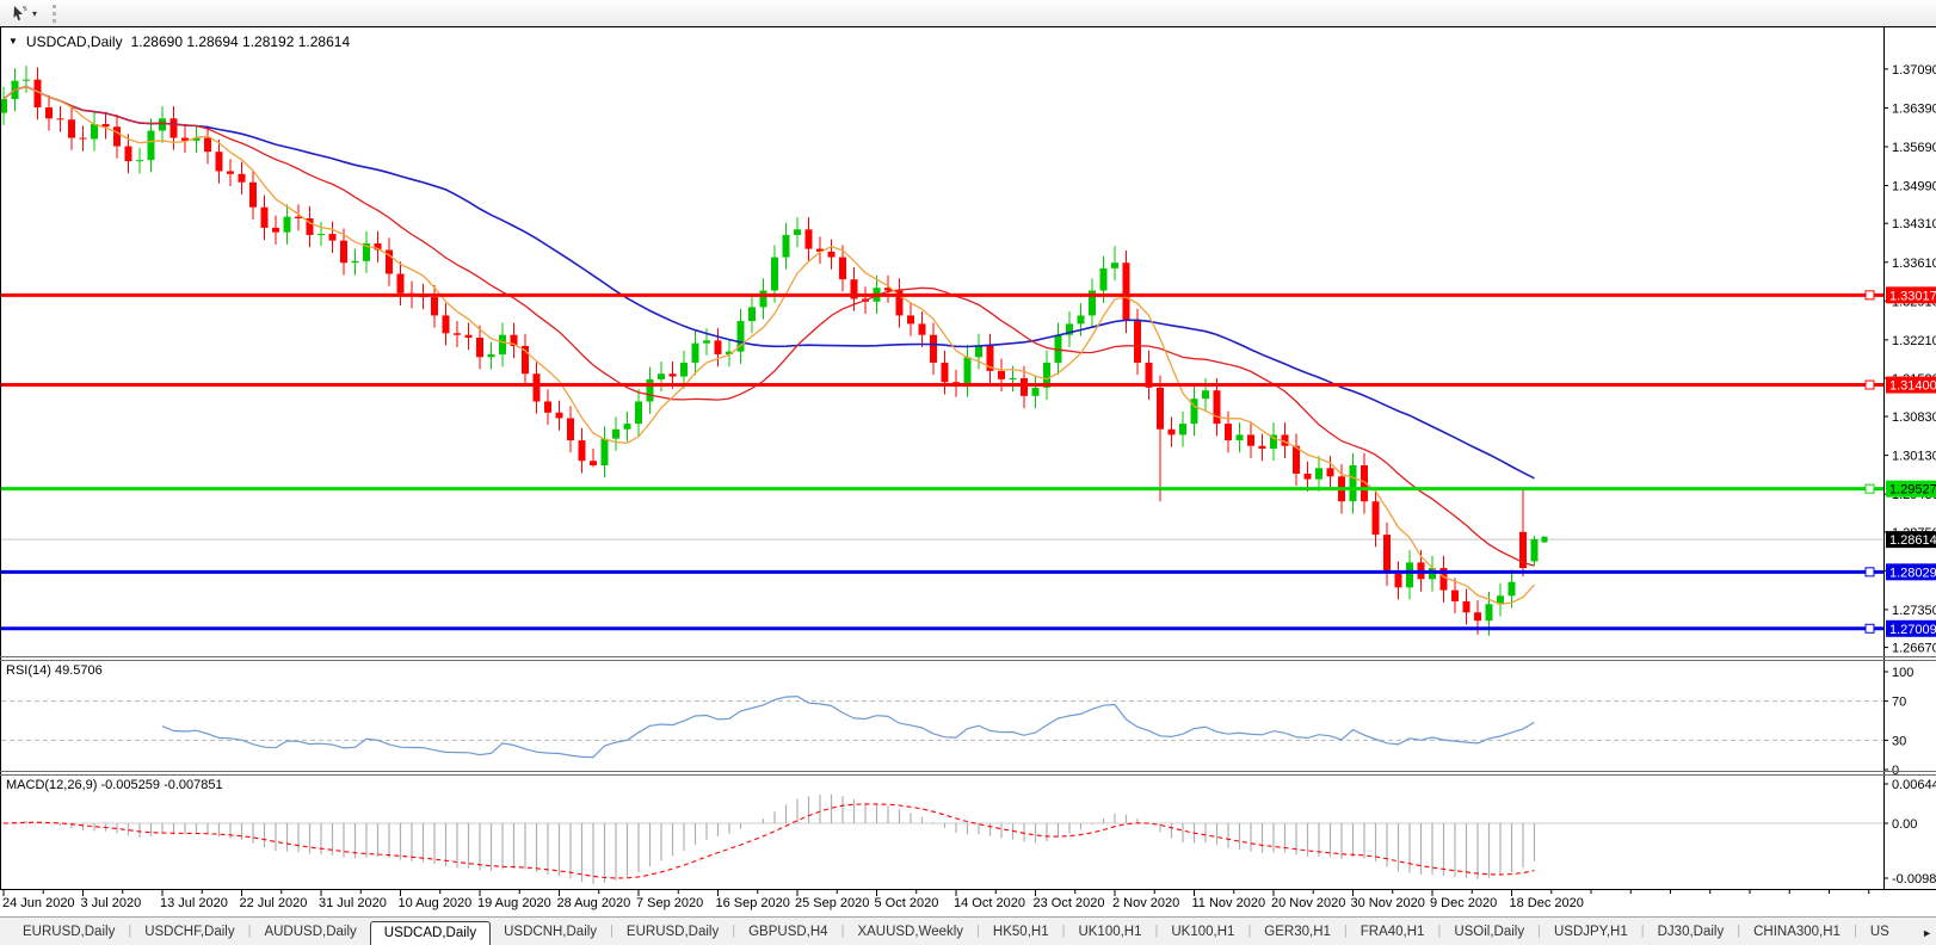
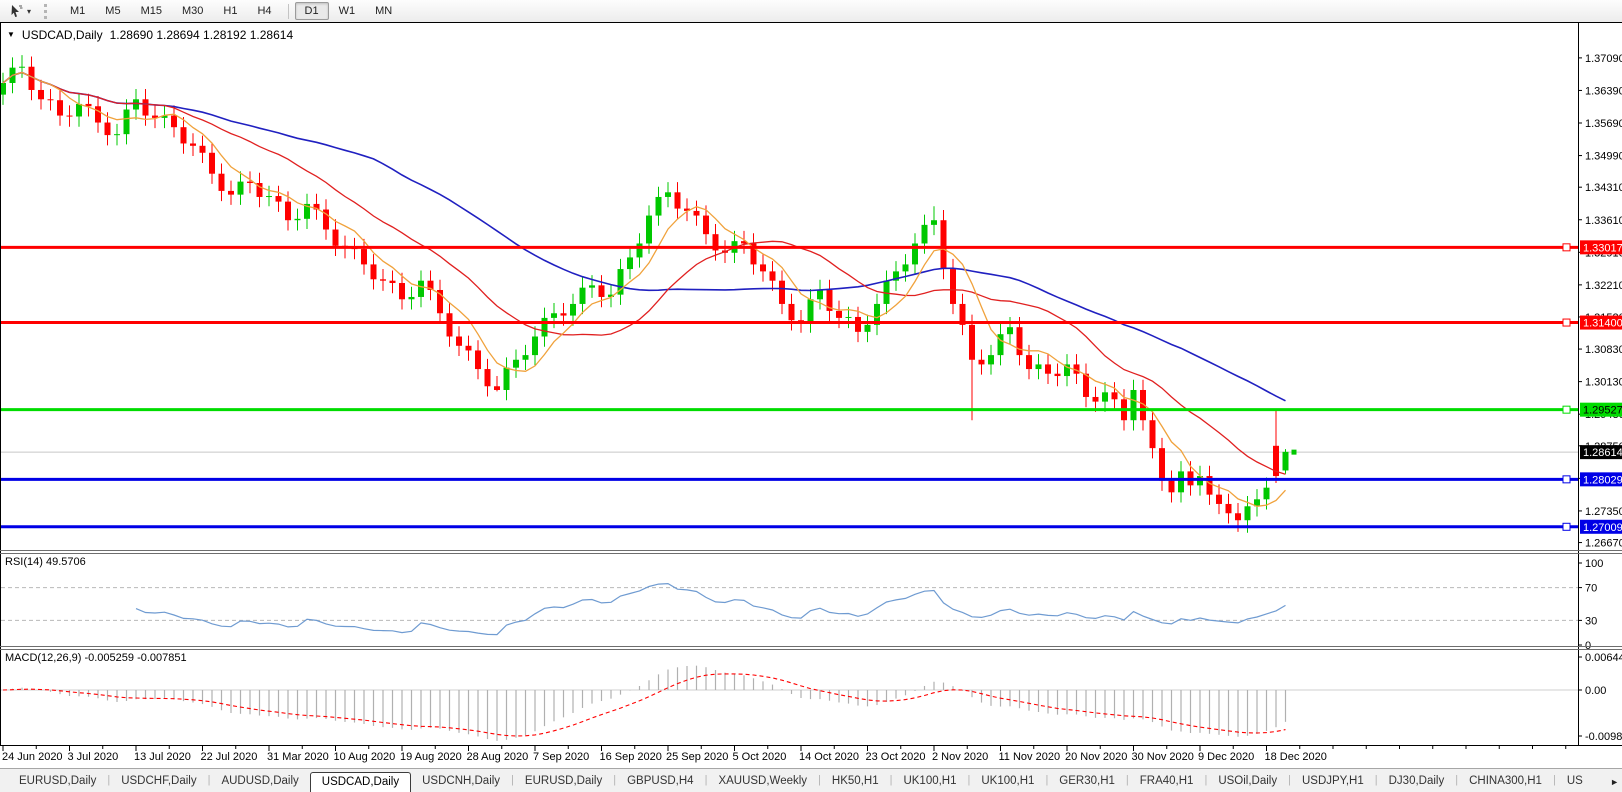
  ▾
+ M1
+ M5
+ M15
+ M30
+ H1
+ H4
+ D1
+ W1
+ MN
  1.3709
  1.3639
  1.3569
  1.3499
  1.3431
  1.3361
  1.3221
  1.3083
  1.3013
  1.2735
  1.2667
  1.33017
  1.31400
  1.29527
  1.28029
  1.27009
  1.28614
  100
  70
  30
  0.0064
  0.00
  -0.0098
  24 Jun 2020
  3 Jul 2020
  13 Jul 2020
  22 Jul 2020
- 31 Jul 2020
+ 31 Mar 2020
  10 Aug 2020
  19 Aug 2020
  28 Aug 2020
  7 Sep 2020
  16 Sep 2020
  25 Sep 2020
  5 Oct 2020
  14 Oct 2020
  23 Oct 2020
  2 Nov 2020
  11 Nov 2020
  20 Nov 2020
  30 Nov 2020
  9 Dec 2020
  18 Dec 2020
  ▼
  USDCAD,Daily
  1.28690 1.28694 1.28192 1.28614
  RSI(14) 49.5706
  MACD(12,26,9) -0.005259 -0.007851
  EURUSD,Daily
  |
  USDCHF,Daily
  |
  AUDUSD,Daily
  USDCAD,Daily
  USDCNH,Daily
  |
  EURUSD,Daily
  |
  GBPUSD,H4
  |
  XAUUSD,Weekly
  |
  HK50,H1
  |
  UK100,H1
  |
  UK100,H1
  |
  GER30,H1
  |
  FRA40,H1
  |
  USOil,Daily
  |
  USDJPY,H1
  |
  DJ30,Daily
  |
  CHINA300,H1
  |
  US
  ►
